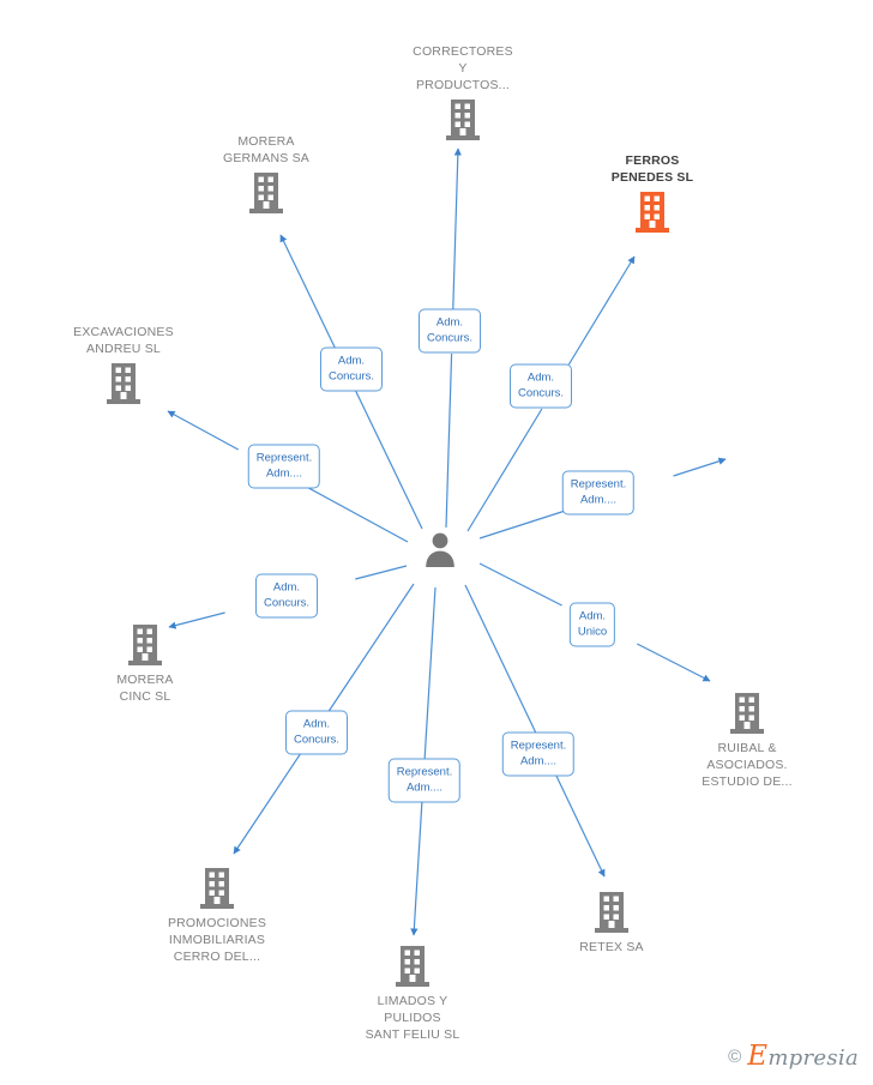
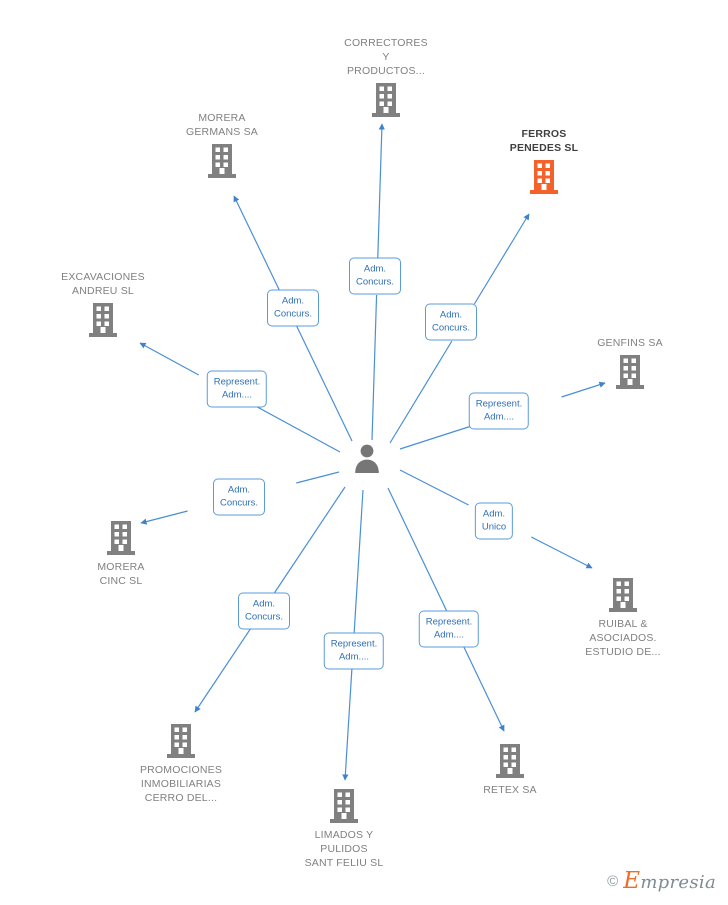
  CORRECTORES
  Y
  PRODUCTOS...
  MORERA
  GERMANS SA
  FERROS
  PENEDES SL
  EXCAVACIONES
  ANDREU SL
+ GENFINS SA
  MORERA
  CINC SL
  RUIBAL &
  ASOCIADOS.
  ESTUDIO DE...
  PROMOCIONES
  INMOBILIARIAS
  CERRO DEL...
  LIMADOS Y
  PULIDOS
  SANT FELIU SL
  RETEX SA
  Adm.
  Concurs.
  Adm.
  Concurs.
  Adm.
  Concurs.
  Represent.
  Adm....
  Represent.
  Adm....
  Adm.
  Concurs.
  Adm.
  Unico
  Adm.
  Concurs.
  Represent.
  Adm....
  Represent.
  Adm....
  ©
  Empresia
